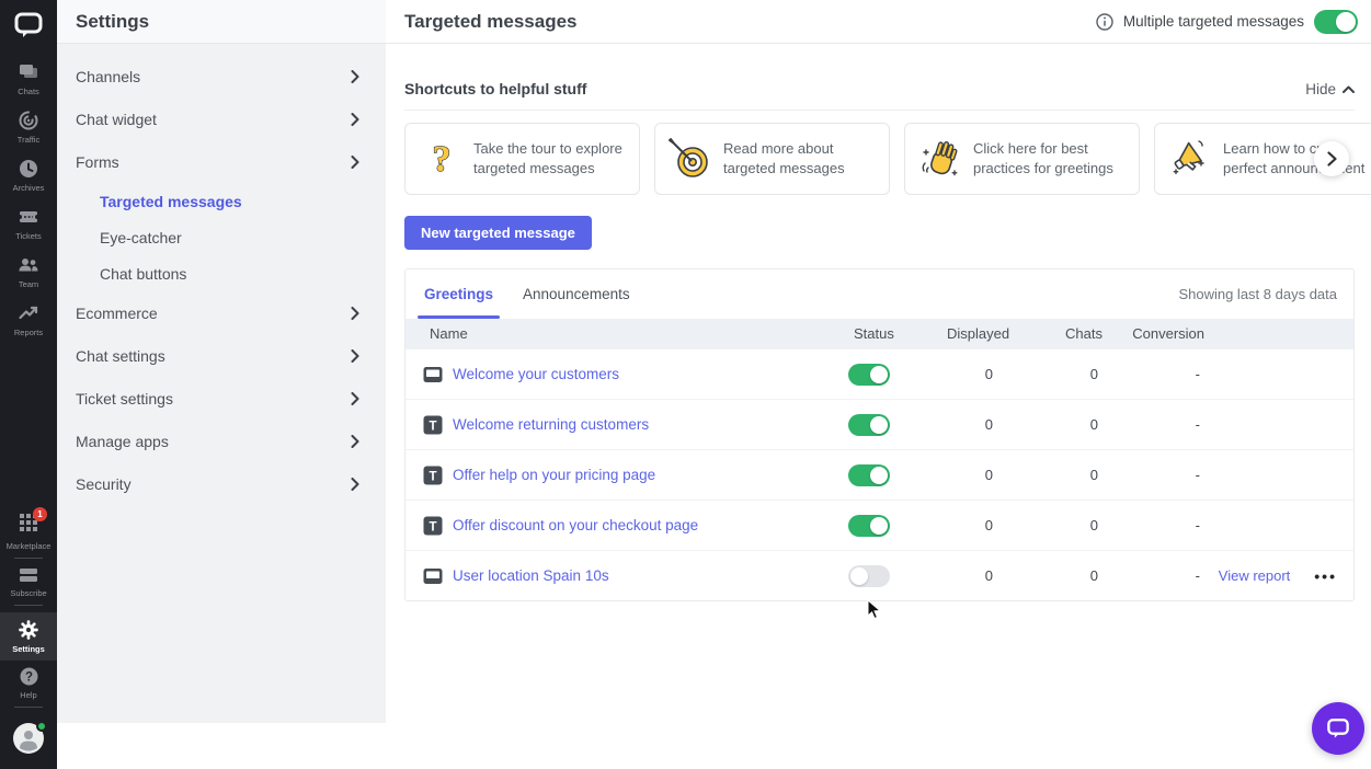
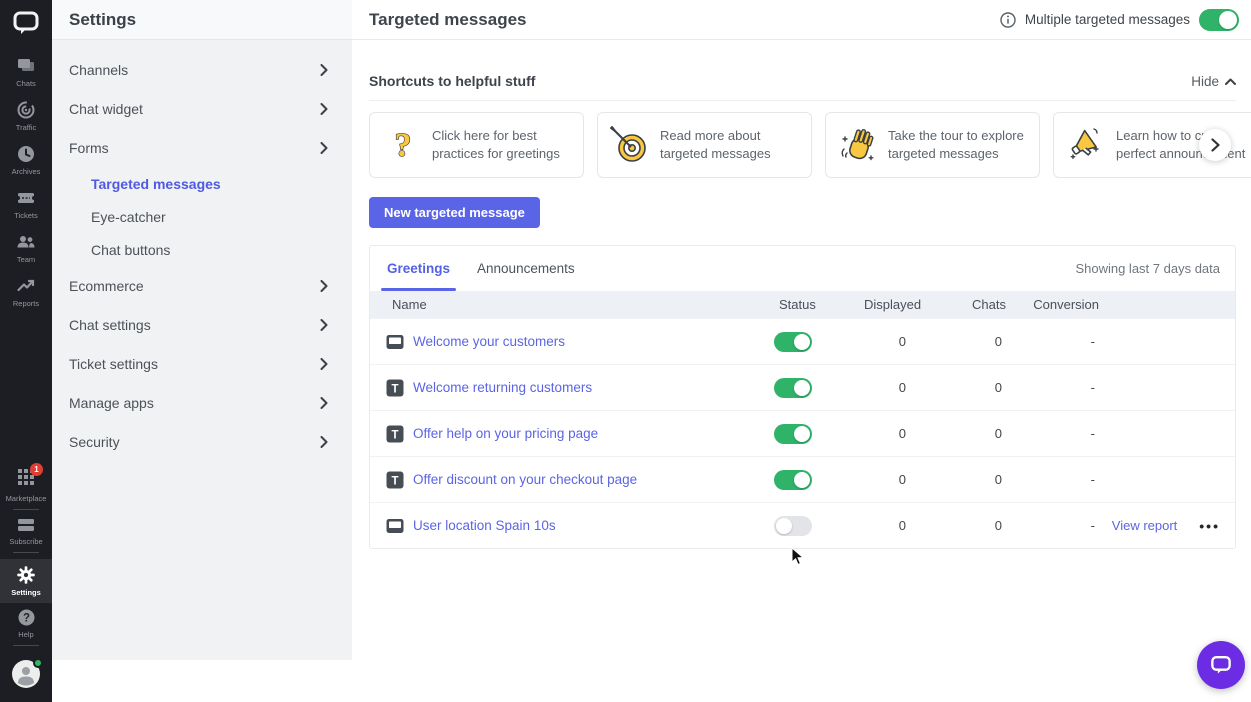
  Chats
  Traffic
  Archives
  Tickets
  Team
  Reports
  1
  Marketplace
  Subscribe
  Settings
  ?
  Help
  Settings
  Channels
  Chat widget
  Forms
  Targeted messages
  Eye-catcher
  Chat buttons
  Ecommerce
  Chat settings
  Ticket settings
  Manage apps
  Security
  Targeted messages
  Multiple targeted messages
  Shortcuts to helpful stuff
  Hide
  ?
- Take the tour to explore targeted messages
+ Click here for best practices for greetings
  Read more about targeted messages
- Click here for best practices for greetings
+ Take the tour to explore targeted messages
  Learn how to c
  perfect announent
  New targeted message
  Greetings
  Announcements
- Showing last 8 days data
+ Showing last 7 days data
  Name
  Status
  Displaye
  Chats
  Conversion
  Welcome your customers
  0
  0
  -
  T
  Welcome returning customers
  0
  0
  -
  T
  Offer help on your pricing page
  0
  0
  -
  T
  Offer discount on your checkout page
  0
  0
  -
  User location Spain 10s
  0
  0
  -
  View report
  •••
